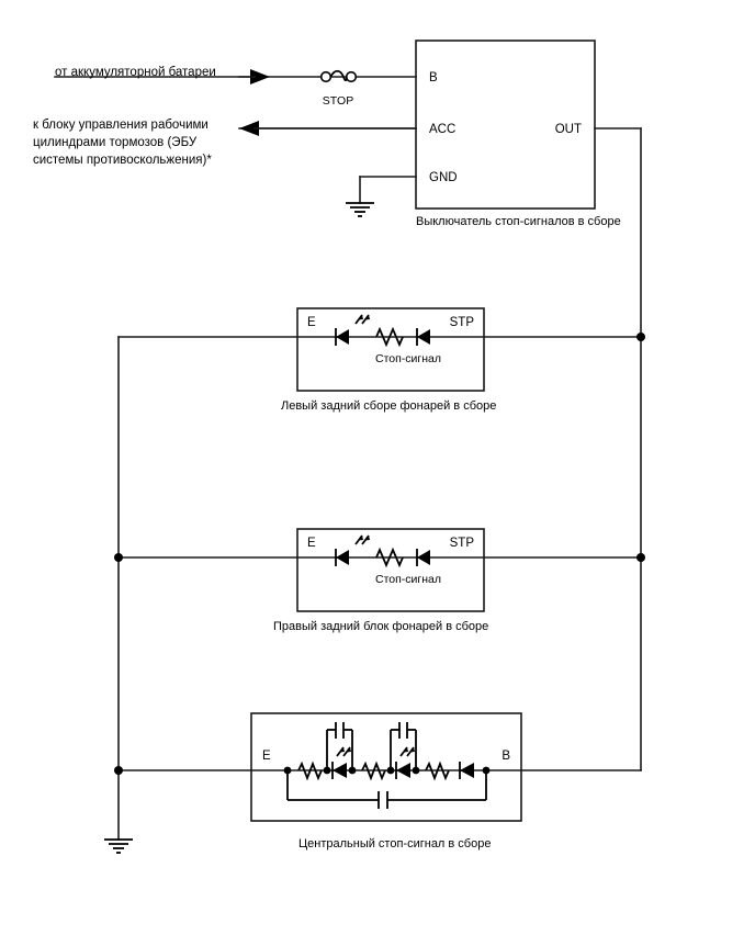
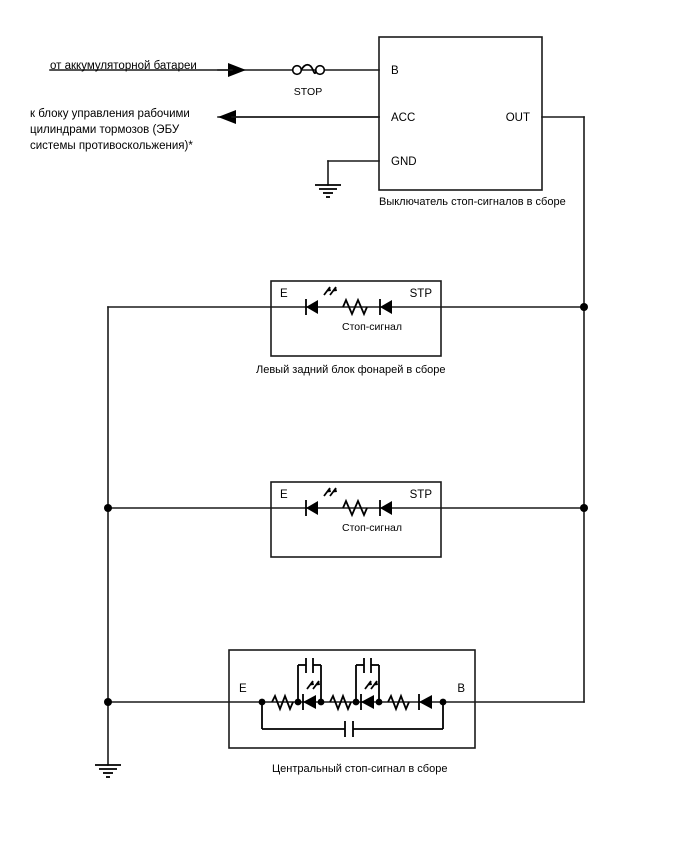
  STOP
  B
  ACC
  GND
  OUT
  Выключатель стоп-сигналов в сборе
  E
  STP
  Стоп-сигнал
- Левый задний сборе фонарей в сборе
+ Левый задний блок фонарей в сборе
  E
  STP
  Стоп-сигнал
- Правый задний блок фонарей в сборе
  E
  B
  Центральный стоп-сигнал в сборе
  от аккумуляторной батареи
  к блоку управления рабочими
  цилиндрами тормозов (ЭБУ
  системы противоскольжения)*
